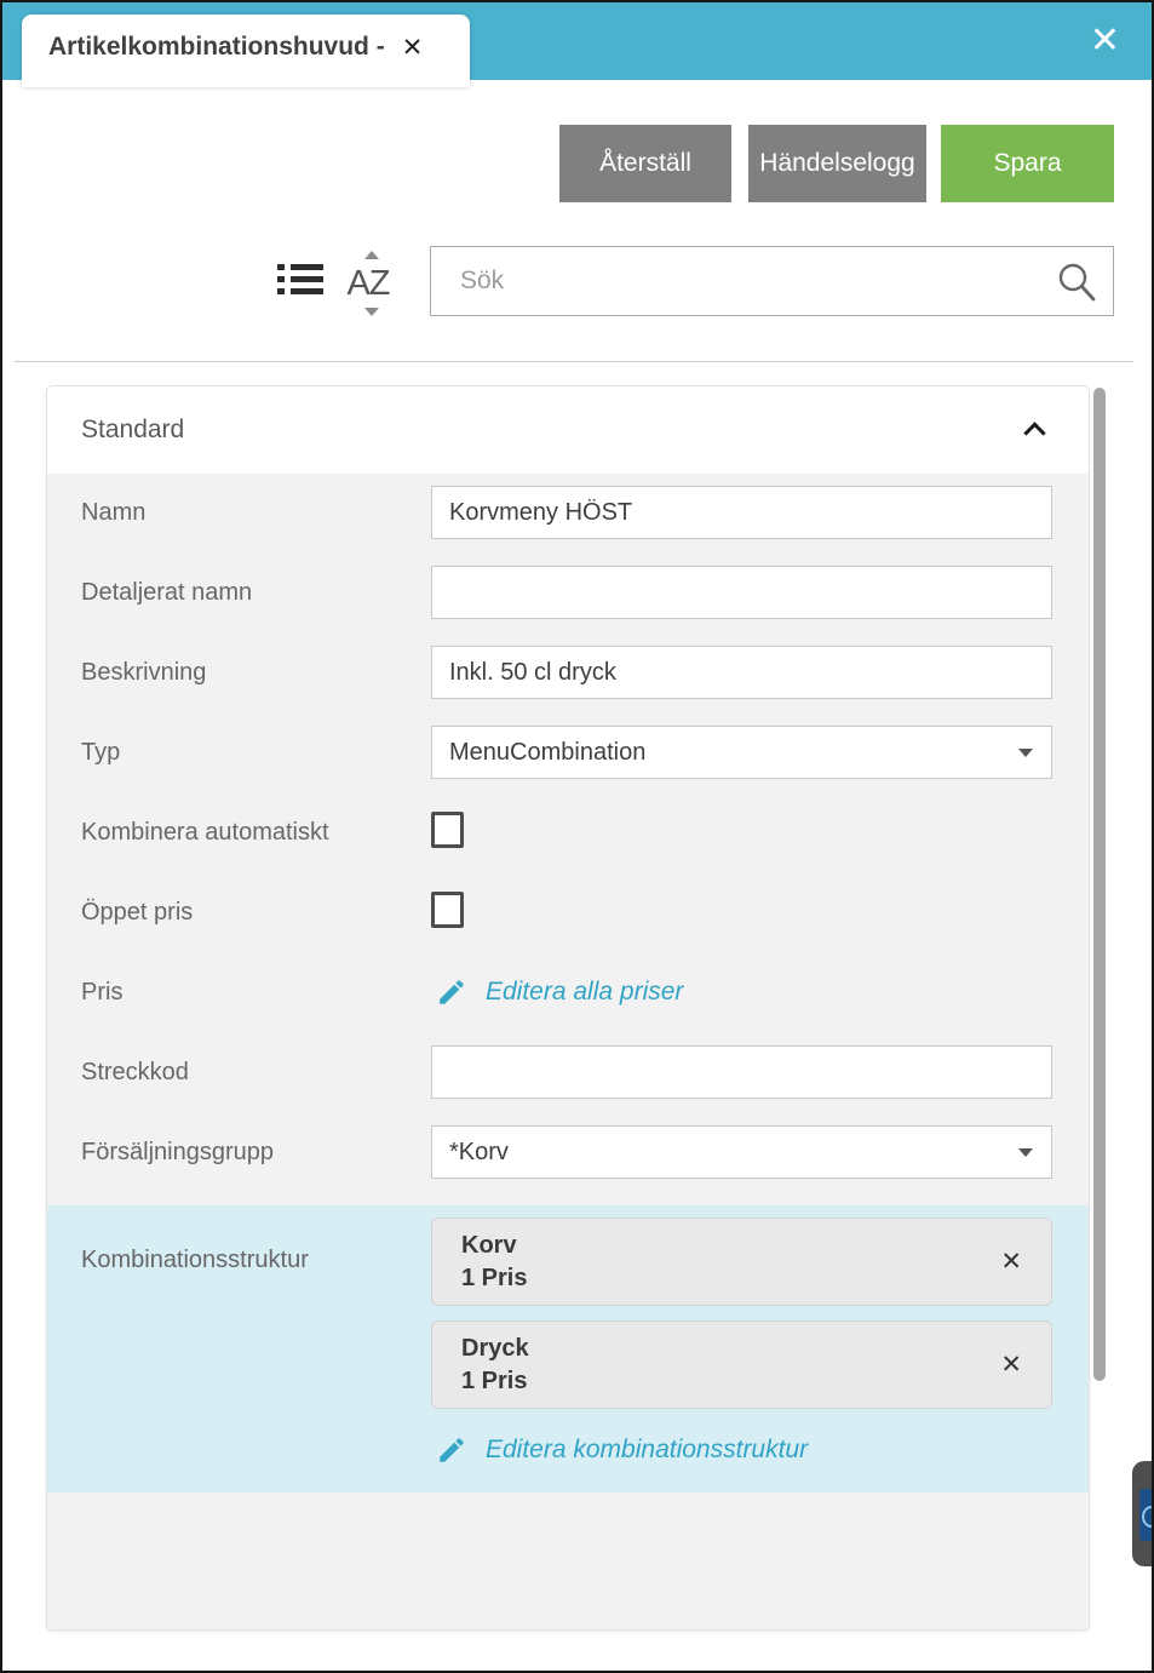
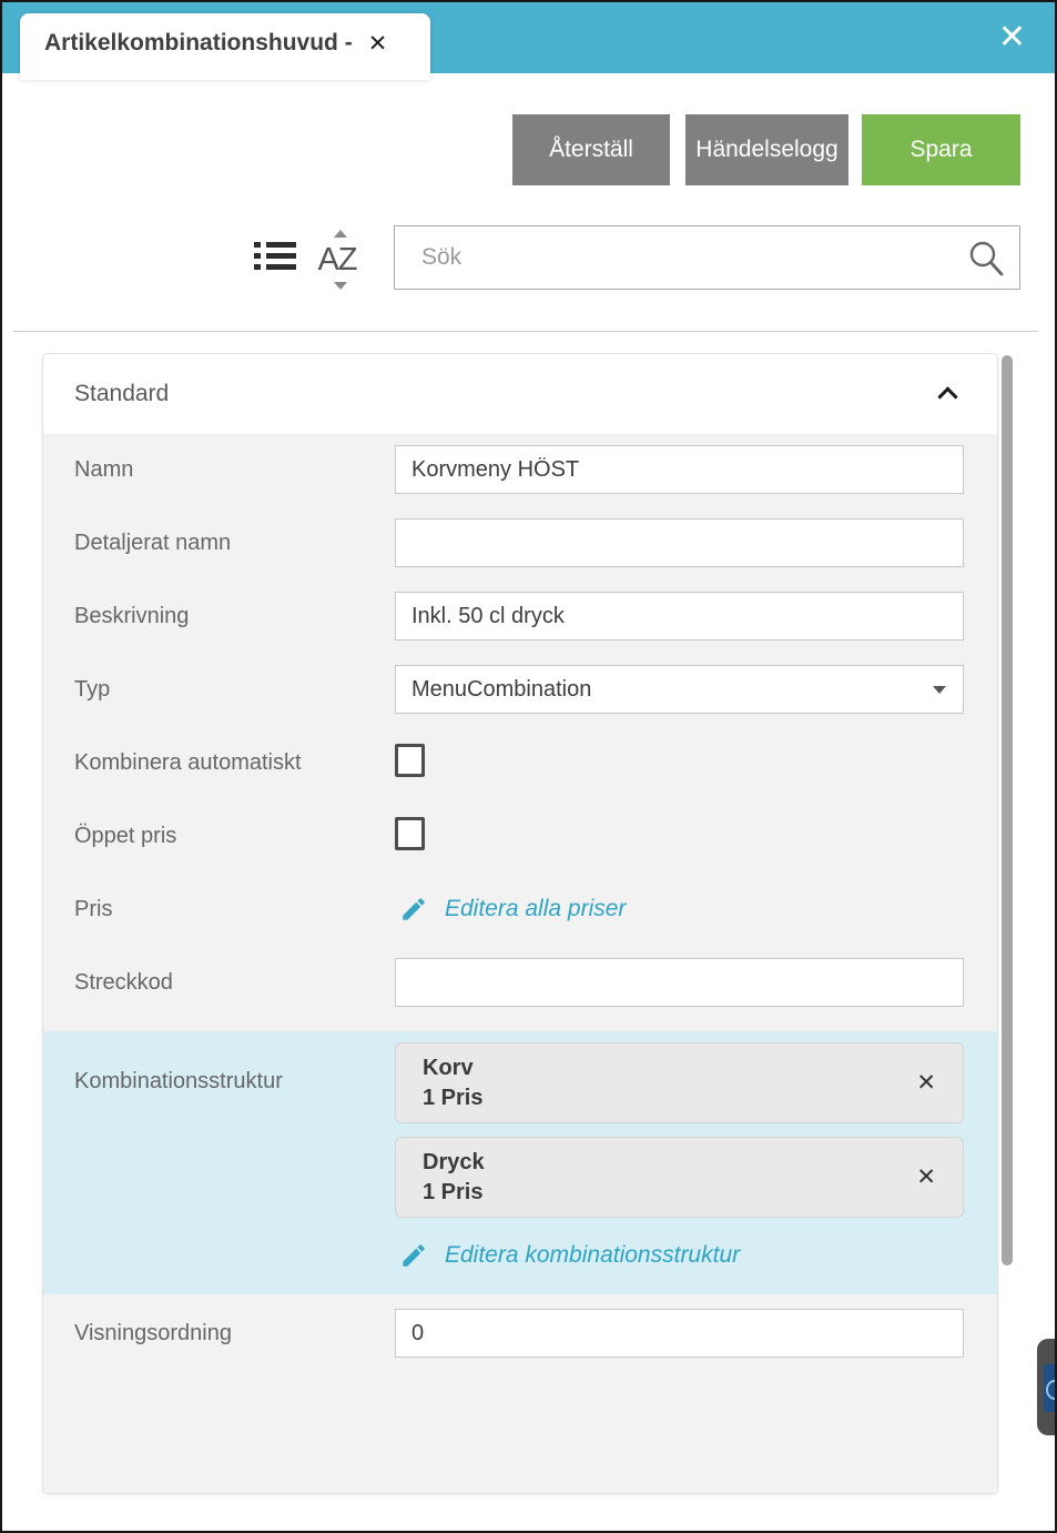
  ✕
  Artikelkombinationshuvud -
  ✕
  Återställ
  Händelselogg
  Spara
  AZ
  Sök
  Standard
  Namn
  Korvmeny HÖST
  Detaljerat namn
  Beskrivning
  Inkl. 50 cl dryck
  Typ
  MenuCombination
  Kombinera automatiskt
  Öppet pris
  Pris
  Editera alla priser
  Streckkod
- Försäljningsgrupp
- *Korv
  Kombinationsstruktur
  Korv
  1 Pris
  ✕
  Dryck
  1 Pris
  ✕
  Editera kombinationsstruktur
+ Visningsordning
+ 0
